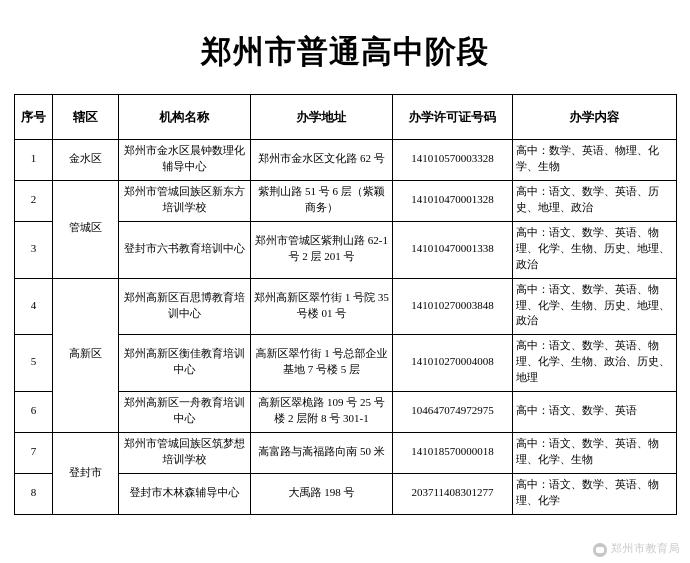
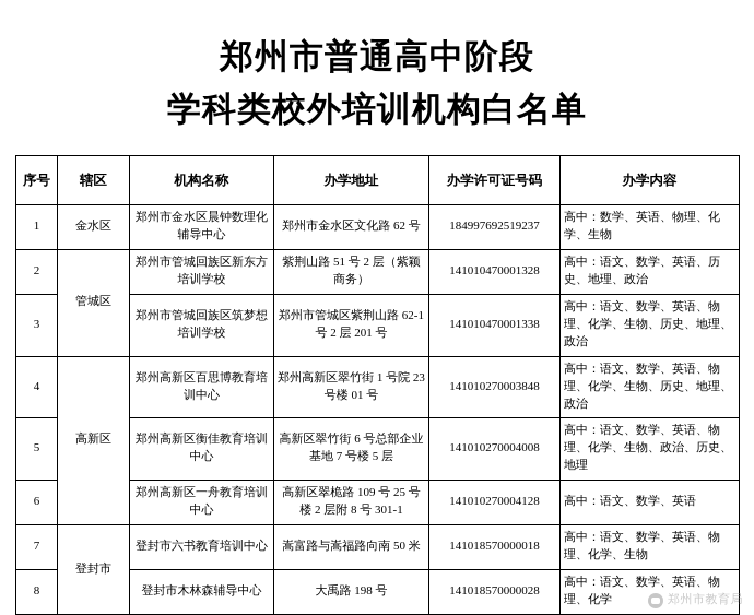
  郑州市普通高中阶段
+ 学科类校外培训机构白名单
  序号	辖区	机构名称	办学地址	办学许可证号码	办学内容
- 1	金水区	郑州市金水区晨钟数理化辅导中心	郑州市金水区文化路 62 号	141010570003328	高中：数学、英语、物理、化学、生物
+ 1	金水区	郑州市金水区晨钟数理化辅导中心	郑州市金水区文化路 62 号	184997692519237	高中：数学、英语、物理、化学、生物
- 2	管城区	郑州市管城回族区新东方培训学校	紫荆山路 51 号 6 层（紫颖商务）	141010470001328	高中：语文、数学、英语、历史、地理、政治
+ 2	管城区	郑州市管城回族区新东方培训学校	紫荆山路 51 号 2 层（紫颖商务）	141010470001328	高中：语文、数学、英语、历史、地理、政治
- 3	登封市六书教育培训中心	郑州市管城区紫荆山路 62-1 号 2 层 201 号	141010470001338	高中：语文、数学、英语、物理、化学、生物、历史、地理、政治
+ 3	郑州市管城回族区筑梦想培训学校	郑州市管城区紫荆山路 62-1 号 2 层 201 号	141010470001338	高中：语文、数学、英语、物理、化学、生物、历史、地理、政治
- 4	高新区	郑州高新区百思博教育培训中心	郑州高新区翠竹街 1 号院 35 号楼 01 号	141010270003848	高中：语文、数学、英语、物理、化学、生物、历史、地理、政治
+ 4	高新区	郑州高新区百思博教育培训中心	郑州高新区翠竹街 1 号院 23 号楼 01 号	141010270003848	高中：语文、数学、英语、物理、化学、生物、历史、地理、政治
- 5	郑州高新区衡佳教育培训中心	高新区翠竹街 1 号总部企业基地 7 号楼 5 层	141010270004008	高中：语文、数学、英语、物理、化学、生物、政治、历史、地理
+ 5	郑州高新区衡佳教育培训中心	高新区翠竹街 6 号总部企业基地 7 号楼 5 层	141010270004008	高中：语文、数学、英语、物理、化学、生物、政治、历史、地理
- 6	郑州高新区一舟教育培训中心	高新区翠桅路 109 号 25 号楼 2 层附 8 号 301-1	104647074972975	高中：语文、数学、英语
+ 6	郑州高新区一舟教育培训中心	高新区翠桅路 109 号 25 号楼 2 层附 8 号 301-1	141010270004128	高中：语文、数学、英语
- 7	登封市	郑州市管城回族区筑梦想培训学校	嵩富路与嵩福路向南 50 米	141018570000018	高中：语文、数学、英语、物理、化学、生物
+ 7	登封市	登封市六书教育培训中心	嵩富路与嵩福路向南 50 米	141018570000018	高中：语文、数学、英语、物理、化学、生物
- 8	登封市木林森辅导中心	大禹路 198 号	203711408301277	高中：语文、数学、英语、物理、化学
+ 8	登封市木林森辅导中心	大禹路 198 号	141018570000028	高中：语文、数学、英语、物理、化学
  郑州市教育局
